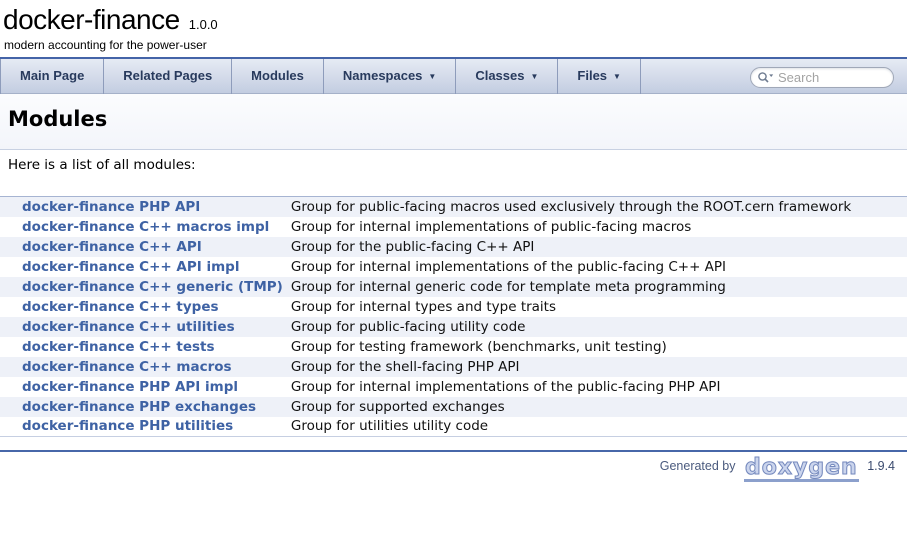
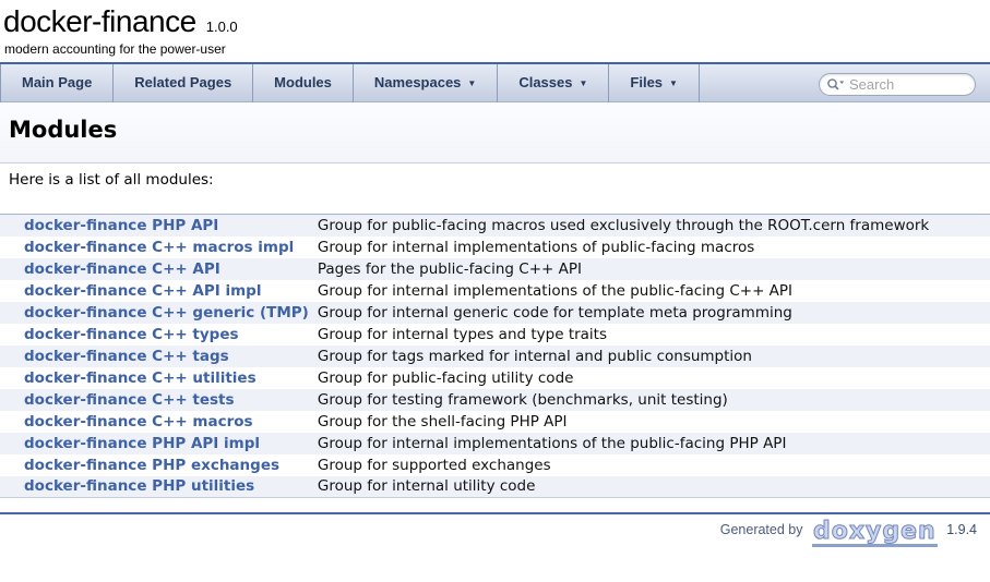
  docker-finance 1.0.0
  modern accounting for the power-user
  Main Page
  Related Pages
  Modules
  Namespaces ▼
  Classes ▼
  Files ▼
  Search
  Modules
  Here is a list of all modules:
  docker-finance PHP API	Group for public-facing macros used exclusively through the ROOT.cern framework
  docker-finance C++ macros impl	Group for internal implementations of public-facing macros
- docker-finance C++ API	Group for the public-facing C++ API
+ docker-finance C++ API	Pages for the public-facing C++ API
  docker-finance C++ API impl	Group for internal implementations of the public-facing C++ API
  docker-finance C++ generic (TMP)	Group for internal generic code for template meta programming
  docker-finance C++ types	Group for internal types and type traits
+ docker-finance C++ tags	Group for tags marked for internal and public consumption
  docker-finance C++ utilities	Group for public-facing utility code
  docker-finance C++ tests	Group for testing framework (benchmarks, unit testing)
  docker-finance C++ macros	Group for the shell-facing PHP API
  docker-finance PHP API impl	Group for internal implementations of the public-facing PHP API
  docker-finance PHP exchanges	Group for supported exchanges
- docker-finance PHP utilities	Group for utilities utility code
+ docker-finance PHP utilities	Group for internal utility code
  Generated by doxygen 1.9.4
